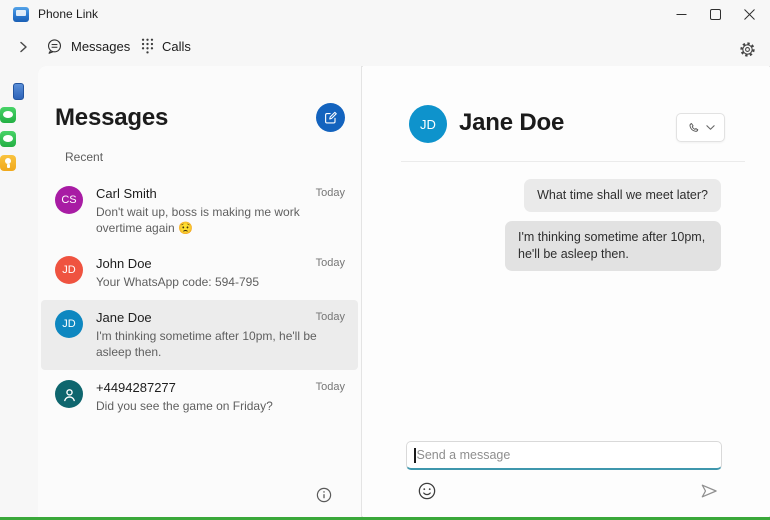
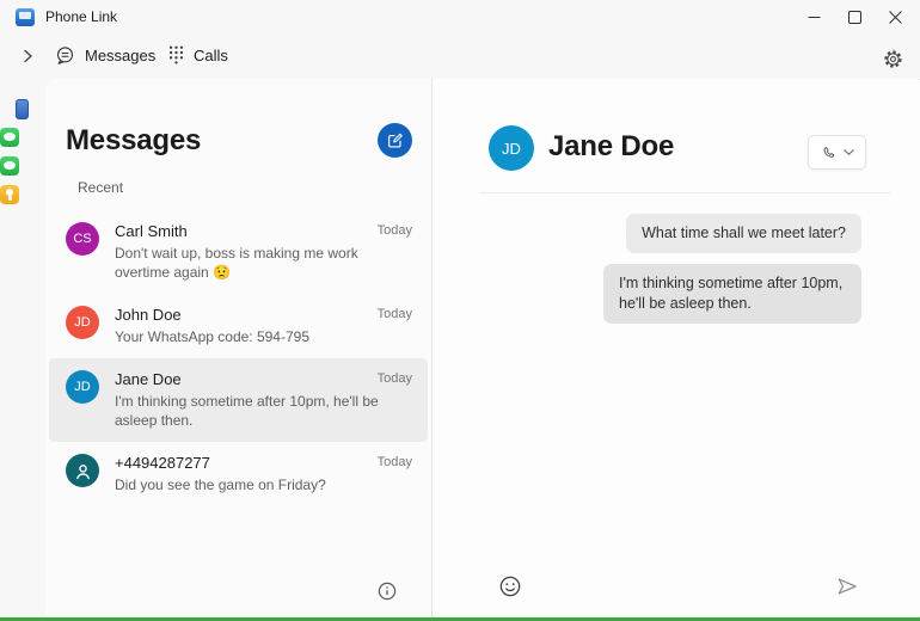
  Phone Link
  Messages
  Calls
  Messages
  Recent
  CS
  Carl Smith
  Today
  Don't wait up, boss is making me work overtime again 😟
  JD
  John Doe
  Today
  Your WhatsApp code: 594-795
  JD
  Jane Doe
  Today
  I'm thinking sometime after 10pm, he'll be asleep then.
  +4494287277
  Today
  Did you see the game on Friday?
  JD
  Jane Doe
  What time shall we meet later?
  I'm thinking sometime after 10pm, he'll be asleep then.
- Send a message
